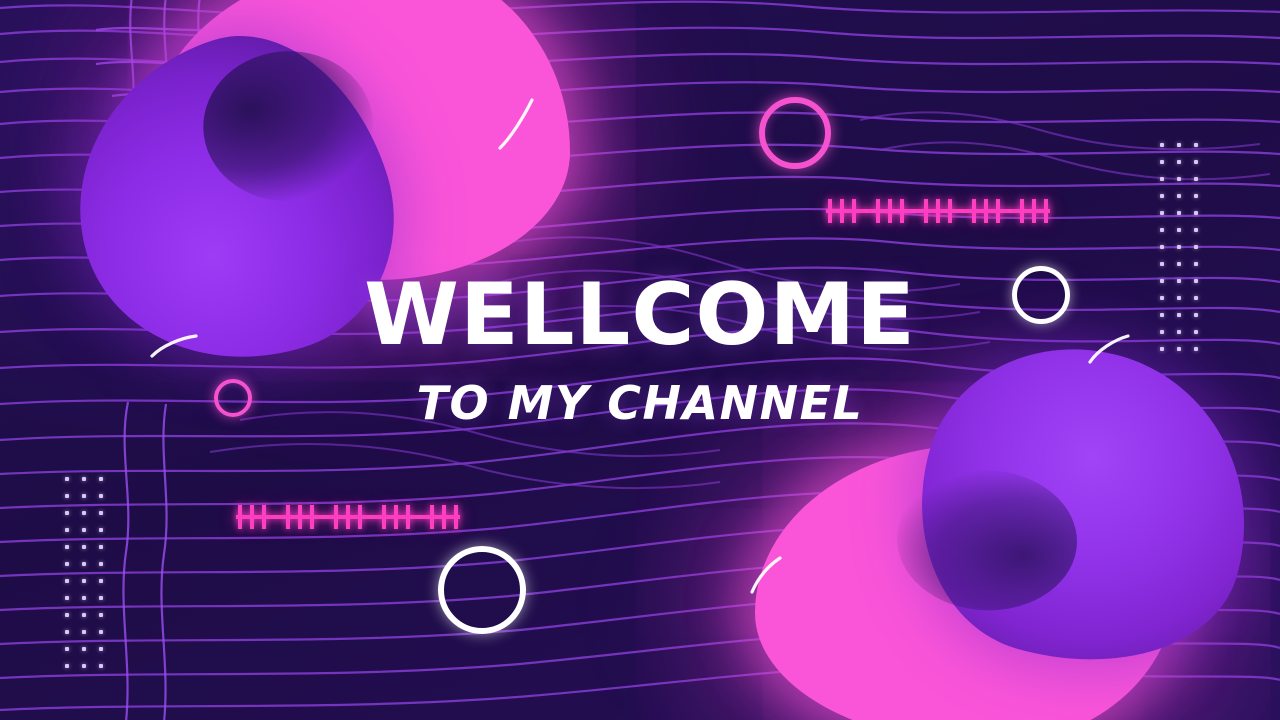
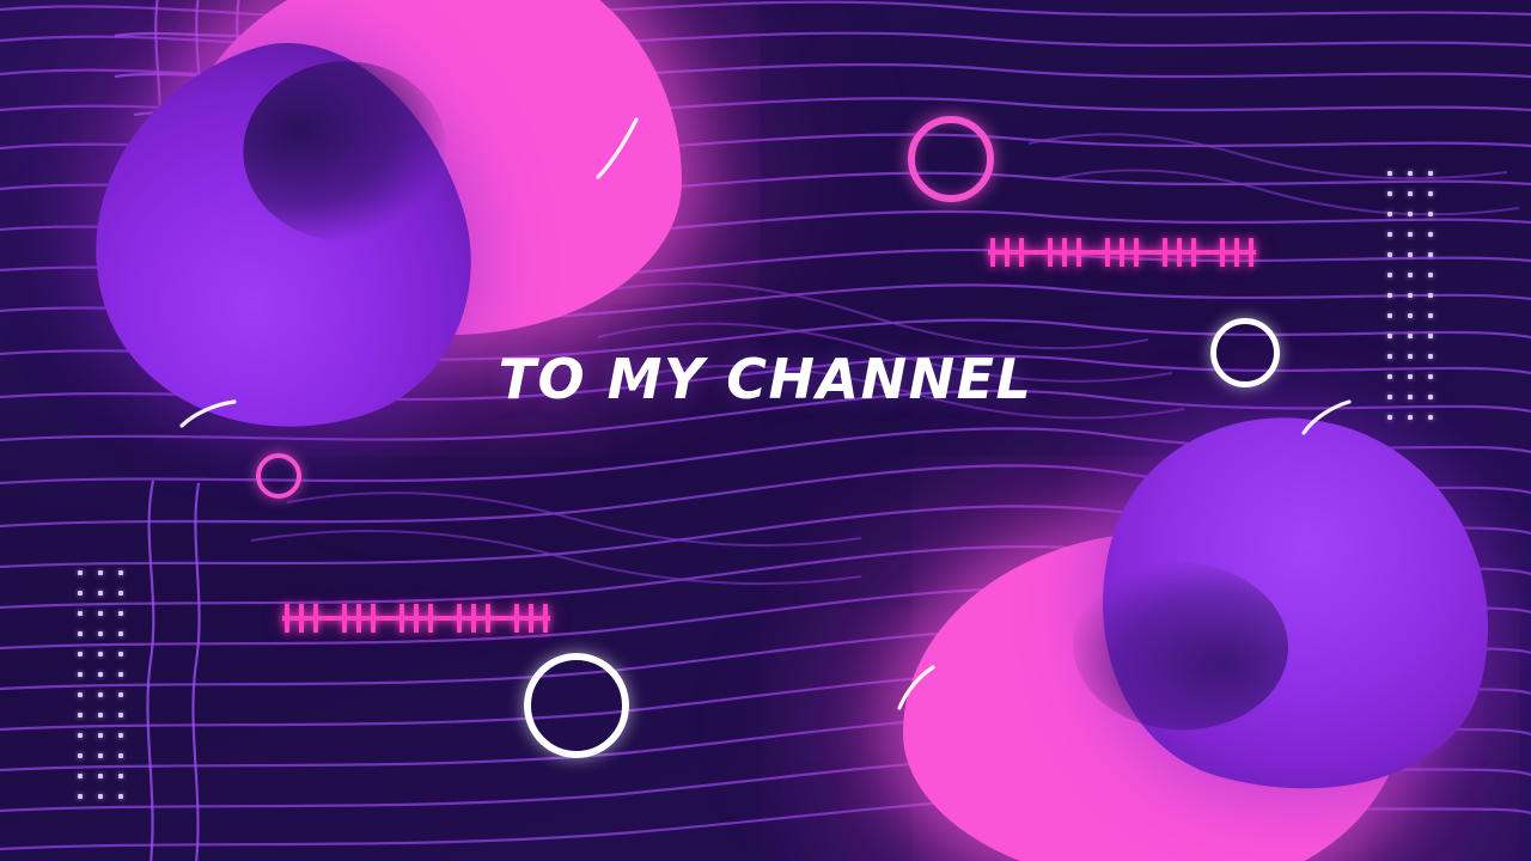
- WELLCOME
  TO MY CHANNEL
